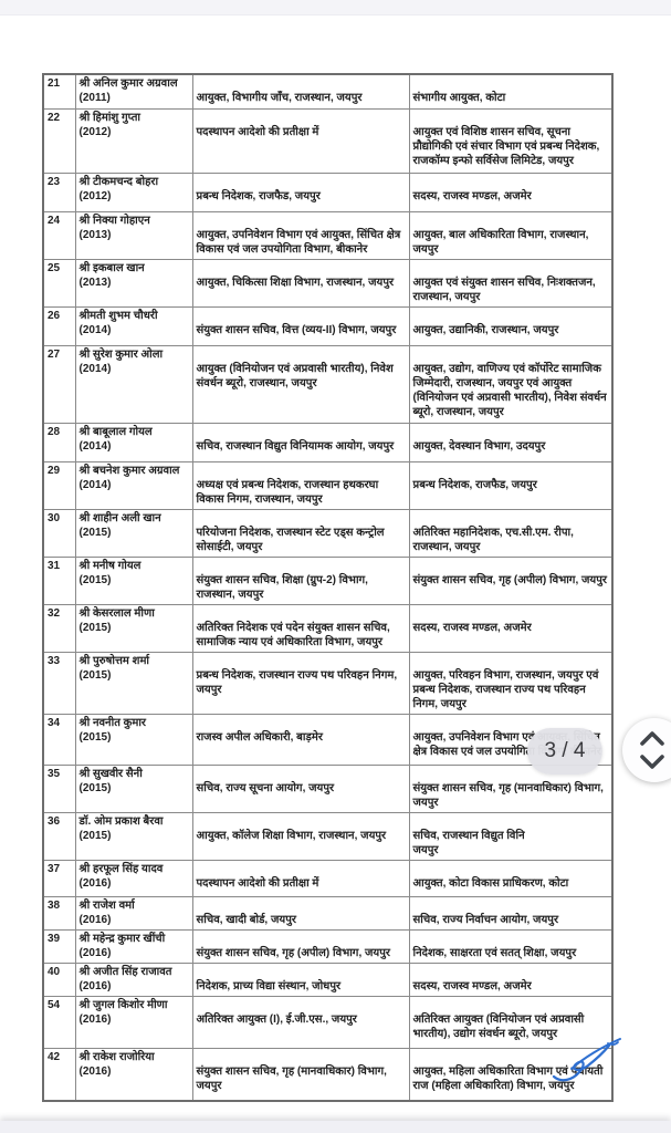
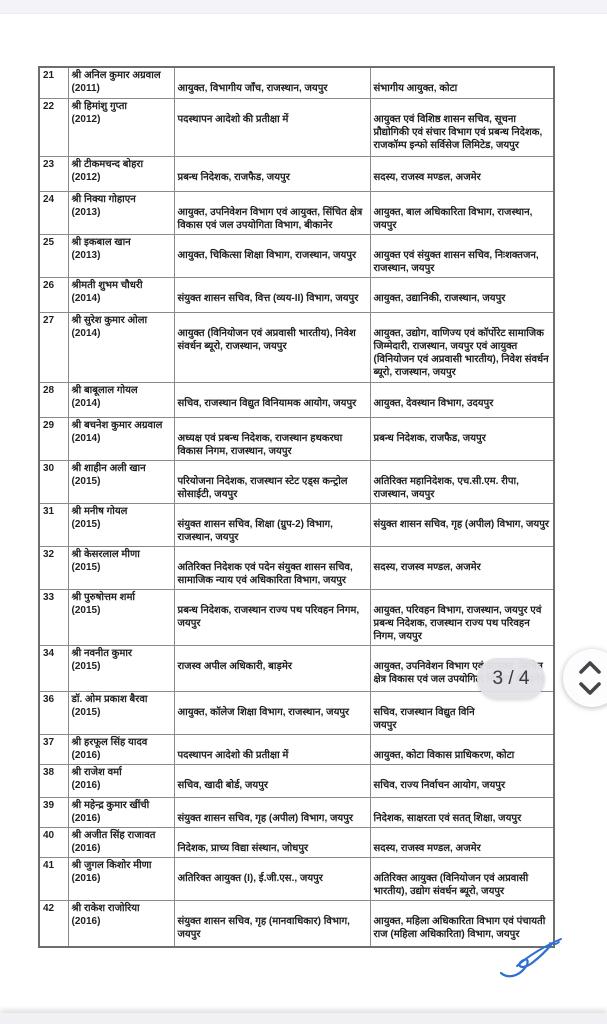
  21	श्री अनिल कुमार अग्रवाल (2011)	आयुक्त, विभागीय जाँच, राजस्थान, जयपुर	संभागीय आयुक्त, कोटा
  22	श्री हिमांशु गुप्ता (2012)	पदस्थापन आदेशो की प्रतीक्षा में	आयुक्त एवं विशिष्ठ शासन सचिव, सूचना प्रौद्योगिकी एवं संचार विभाग एवं प्रबन्ध निदेशक, राजकॉम्प इन्फो सर्विसेज लिमिटेड, जयपुर
  23	श्री टीकमचन्द बोहरा (2012)	प्रबन्ध निदेशक, राजफैड, जयपुर	सदस्य, राजस्व मण्डल, अजमेर
  24	श्री निक्या गोहाएन (2013)	आयुक्त, उपनिवेशन विभाग एवं आयुक्त, सिंचित क्षेत्र विकास एवं जल उपयोगिता विभाग, बीकानेर	आयुक्त, बाल अधिकारिता विभाग, राजस्थान, जयपुर
  25	श्री इकबाल खान (2013)	आयुक्त, चिकित्सा शिक्षा विभाग, राजस्थान, जयपुर	आयुक्त एवं संयुक्त शासन सचिव, निःशक्तजन, राजस्थान, जयपुर
  26	श्रीमती शुभम चौधरी (2014)	संयुक्त शासन सचिव, वित्त (व्यय-II) विभाग, जयपुर	आयुक्त, उद्यानिकी, राजस्थान, जयपुर
  27	श्री सुरेश कुमार ओला (2014)	आयुक्त (विनियोजन एवं अप्रवासी भारतीय), निवेश संवर्धन ब्यूरो, राजस्थान, जयपुर	आयुक्त, उद्योग, वाणिज्य एवं कॉर्पोरेट सामाजिक जिम्मेदारी, राजस्थान, जयपुर एवं आयुक्त (विनियोजन एवं अप्रवासी भारतीय), निवेश संवर्धन ब्यूरो, राजस्थान, जयपुर
  28	श्री बाबूलाल गोयल (2014)	सचिव, राजस्थान विद्युत विनियामक आयोग, जयपुर	आयुक्त, देवस्थान विभाग, उदयपुर
  29	श्री बचनेश कुमार अग्रवाल (2014)	अध्यक्ष एवं प्रबन्ध निदेशक, राजस्थान हथकरघा विकास निगम, राजस्थान, जयपुर	प्रबन्ध निदेशक, राजफैड, जयपुर
  30	श्री शाहीन अली खान (2015)	परियोजना निदेशक, राजस्थान स्टेट एड्स कन्ट्रोल सोसाईटी, जयपुर	अतिरिक्त महानिदेशक, एच.सी.एम. रीपा, राजस्थान, जयपुर
  31	श्री मनीष गोयल (2015)	संयुक्त शासन सचिव, शिक्षा (ग्रुप-2) विभाग, राजस्थान, जयपुर	संयुक्त शासन सचिव, गृह (अपील) विभाग, जयपुर
  32	श्री केसरलाल मीणा (2015)	अतिरिक्त निदेशक एवं पदेन संयुक्त शासन सचिव, सामाजिक न्याय एवं अधिकारिता विभाग, जयपुर	सदस्य, राजस्व मण्डल, अजमेर
  33	श्री पुरुषोत्तम शर्मा (2015)	प्रबन्ध निदेशक, राजस्थान राज्य पथ परिवहन निगम, जयपुर	आयुक्त, परिवहन विभाग, राजस्थान, जयपुर एवं प्रबन्ध निदेशक, राजस्थान राज्य पथ परिवहन निगम, जयपुर
  34	श्री नवनीत कुमार (2015)	राजस्व अपील अधिकारी, बाड़मेर	आयुक्त, उपनिवेशन विभाग ए क्षेत्र विकास एवं जल उपयोगि
- 35	श्री सुखवीर सैनी (2015)	सचिव, राज्य सूचना आयोग, जयपुर	संयुक्त शासन सचिव, गृह (मानवाधिकार) विभाग, जयपुर
  36	डॉ. ओम प्रकाश बैरवा (2015)	आयुक्त, कॉलेज शिक्षा विभाग, राजस्थान, जयपुर	सचिव, राजस्थान विद्युत विनि जयपुर
  37	श्री हरफूल सिंह यादव (2016)	पदस्थापन आदेशो की प्रतीक्षा में	आयुक्त, कोटा विकास प्राधिकरण, कोटा
  38	श्री राजेश वर्मा (2016)	सचिव, खादी बोर्ड, जयपुर	सचिव, राज्य निर्वाचन आयोग, जयपुर
  39	श्री महेन्द्र कुमार खींची (2016)	संयुक्त शासन सचिव, गृह (अपील) विभाग, जयपुर	निदेशक, साक्षरता एवं सतत् शिक्षा, जयपुर
  40	श्री अजीत सिंह राजावत (2016)	निदेशक, प्राच्य विद्या संस्थान, जोधपुर	सदस्य, राजस्व मण्डल, अजमेर
- 54	श्री जुगल किशोर मीणा (2016)	अतिरिक्त आयुक्त (I), ई.जी.एस., जयपुर	अतिरिक्त आयुक्त (विनियोजन एवं अप्रवासी भारतीय), उद्योग संवर्धन ब्यूरो, जयपुर
+ 41	श्री जुगल किशोर मीणा (2016)	अतिरिक्त आयुक्त (I), ई.जी.एस., जयपुर	अतिरिक्त आयुक्त (विनियोजन एवं अप्रवासी भारतीय), उद्योग संवर्धन ब्यूरो, जयपुर
  42	श्री राकेश राजोरिया (2016)	संयुक्त शासन सचिव, गृह (मानवाधिकार) विभाग, जयपुर	आयुक्त, महिला अधिकारिता विभाग एवं पंचायती राज (महिला अधिकारिता) विभाग, जयपुर
  3 / 4
